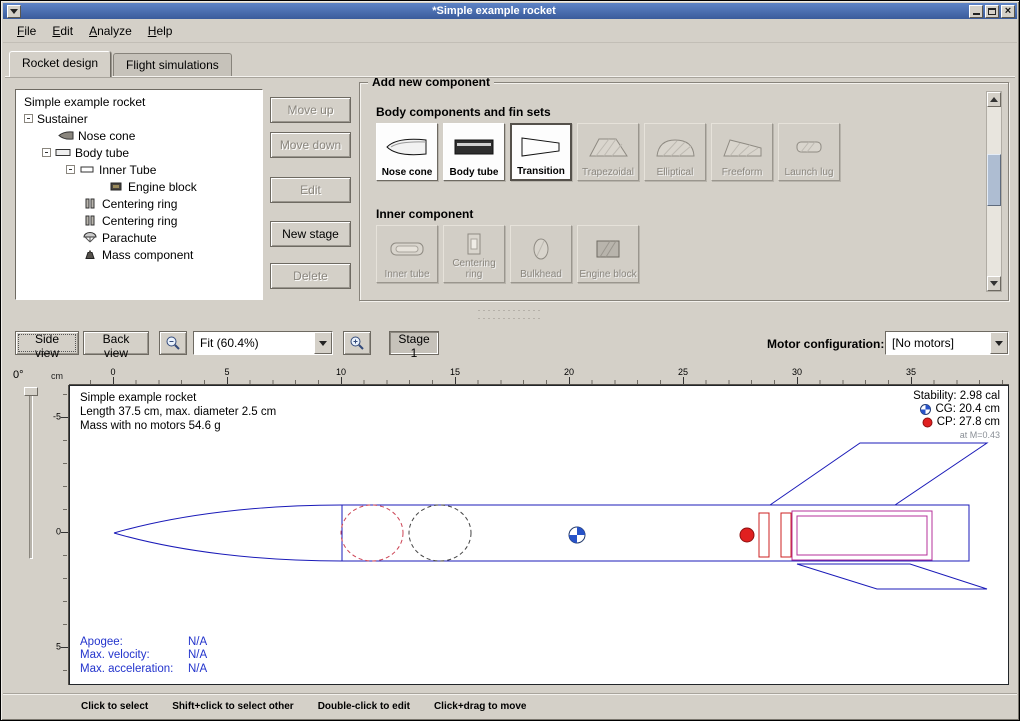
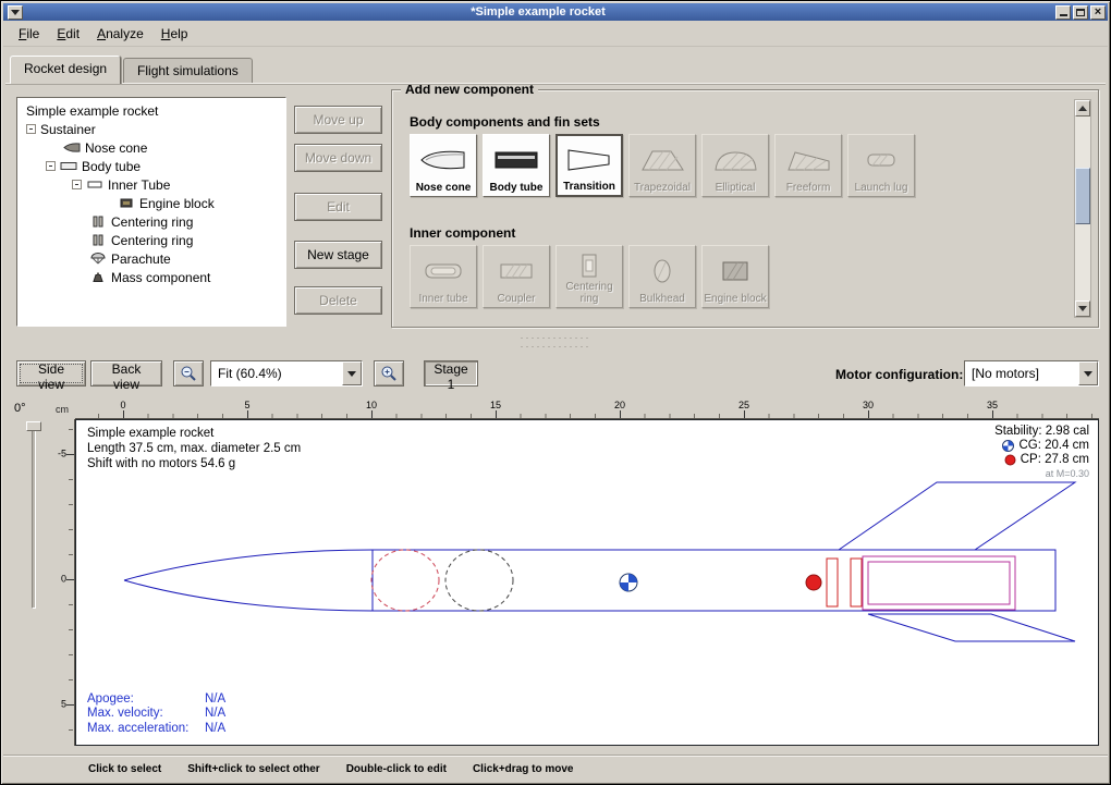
  *Simple example rocket
  ×
  File
  Edit
  Analyze
  Help
  Rocket design
  Flight simulations
  Simple example rocket
  Sustainer
  Nose cone
  Body tube
  Inner Tube
  Engine block
  Centering ring
  Centering ring
  Parachute
  Mass component
  Move up
  Move down
  Edit
  New stage
  Delete
  Add new component
  Body components and fin sets
  Nose cone
  Body tube
  Transition
  Trapezoidal
  Elliptical
  Freeform
  Launch lug
  Inner component
  Inner tube
+ Coupler
  Centering ring
  Bulkhead
  Engine block
  ·············
  ·············
  Side view
  Back view
  Fit (60.4%)
  Stage 1
  Motor configuration:
  [No motors]
  0°
  cm
  0
  5
  10
  15
  20
  25
  30
  35
  -5
  0
  5
  Simple example rocket
  Length 37.5 cm, max. diameter 2.5 cm
- Mass with no motors 54.6 g
+ Shift with no motors 54.6 g
  Stability: 2.98 cal
  CG: 20.4 cm
  CP: 27.8 cm
- at M=0.43
+ at M=0.30
  Apogee:
  N/A
  Max. velocity:
  N/A
  Max. acceleration:
  N/A
  Click to select
  Shift+click to select other
  Double-click to edit
  Click+drag to move
